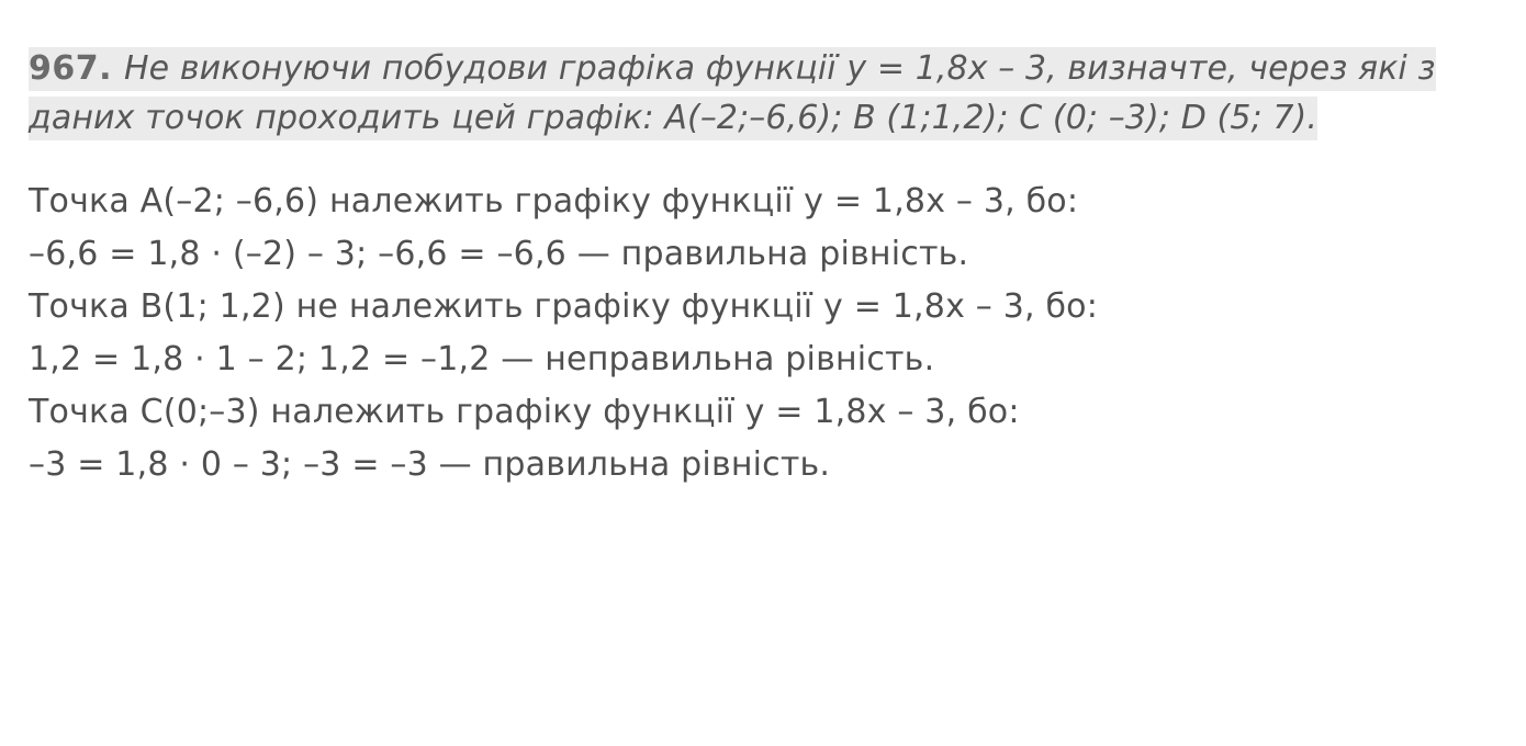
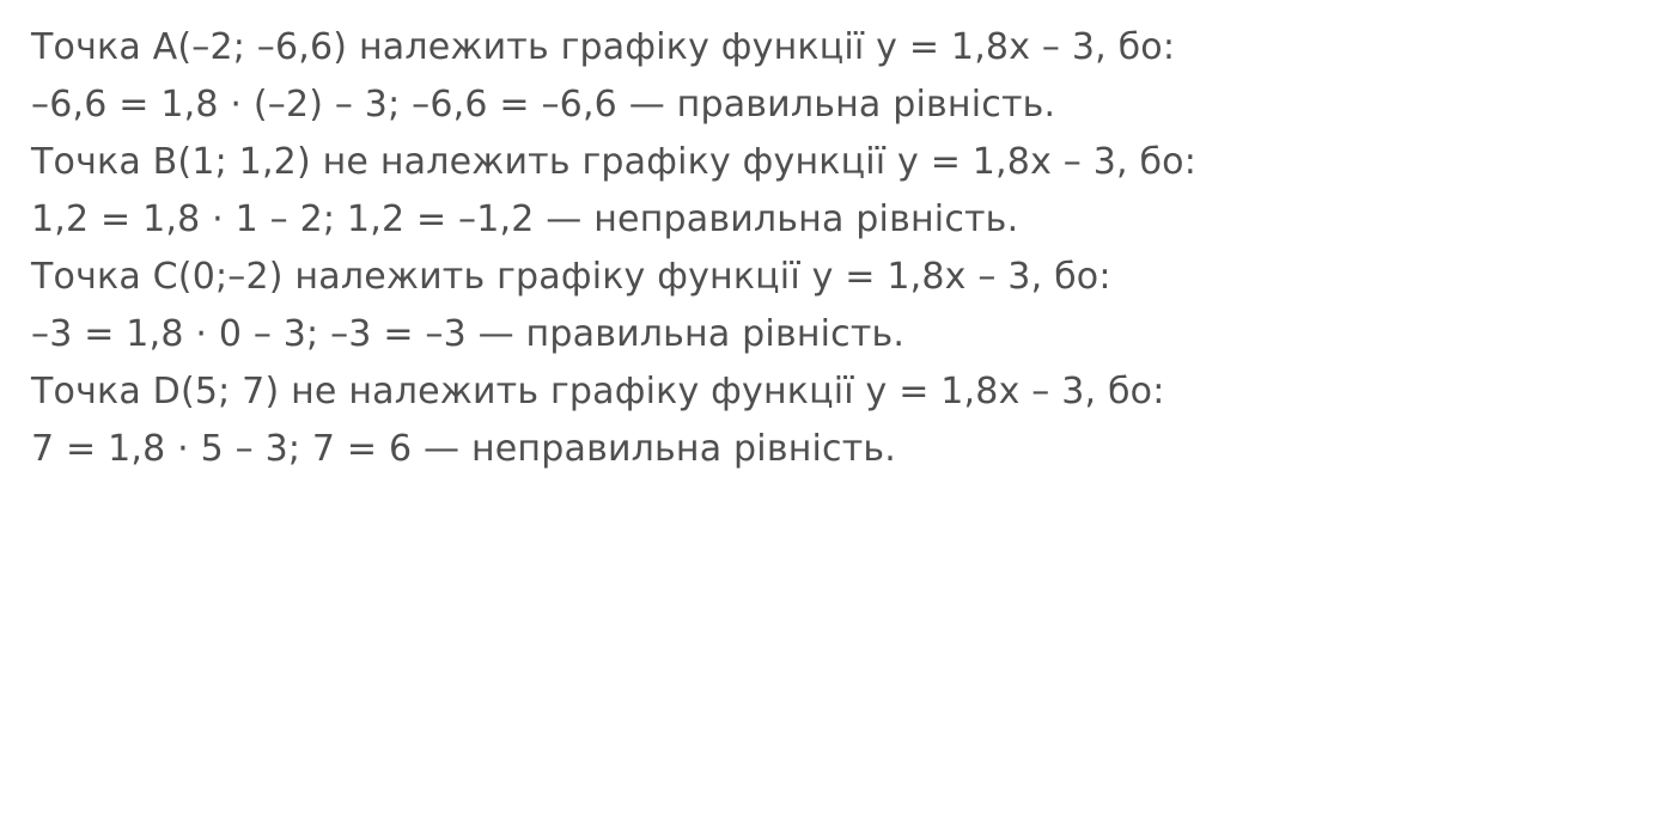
- 967. Не виконуючи побудови графіка функції y = 1,8x – 3, визначте, через які з даних точок проходить цей графік: A(–2;–6,6); B (1;1,2); C (0; –3); D (5; 7).
  Точка A(–2; –6,6) належить графіку функції y = 1,8x – 3, бо:
  –6,6 = 1,8 · (–2) – 3; –6,6 = –6,6 — правильна рівність.
  Точка B(1; 1,2) не належить графіку функції y = 1,8x – 3, бо:
  1,2 = 1,8 · 1 – 2; 1,2 = –1,2 — неправильна рівність.
- Точка C(0;–3) належить графіку функції y = 1,8x – 3, бо:
+ Точка C(0;–2) належить графіку функції y = 1,8x – 3, бо:
  –3 = 1,8 · 0 – 3; –3 = –3 — правильна рівність.
+ Точка D(5; 7) не належить графіку функції y = 1,8x – 3, бо:
+ 7 = 1,8 · 5 – 3; 7 = 6 — неправильна рівність.
